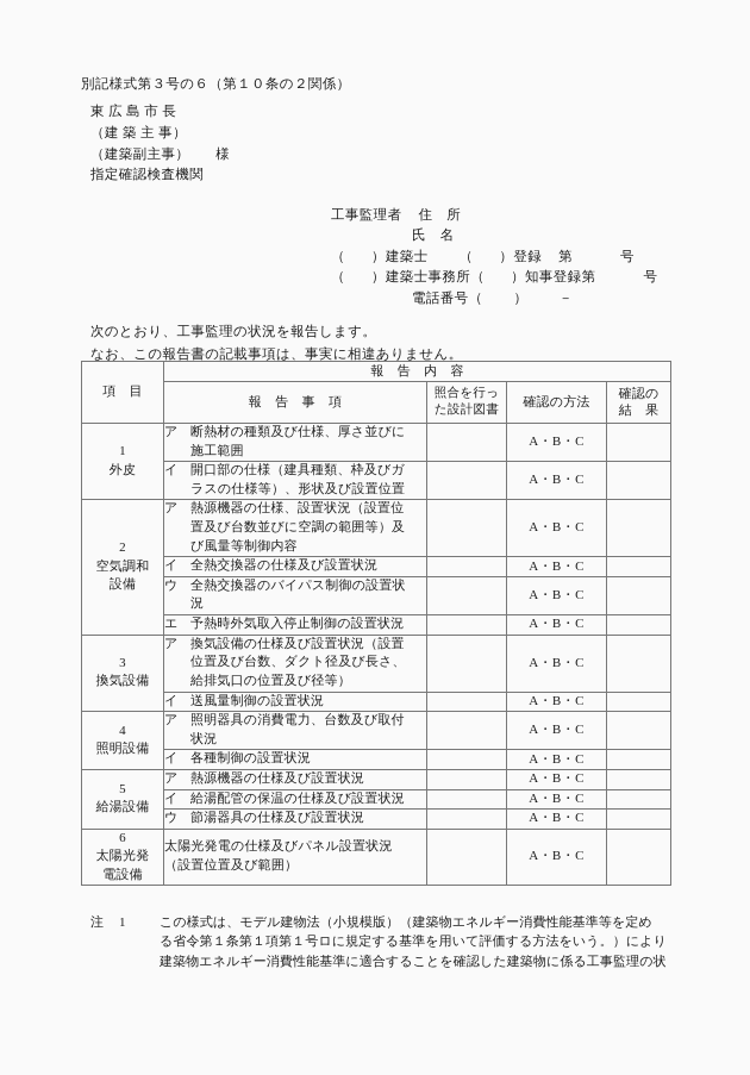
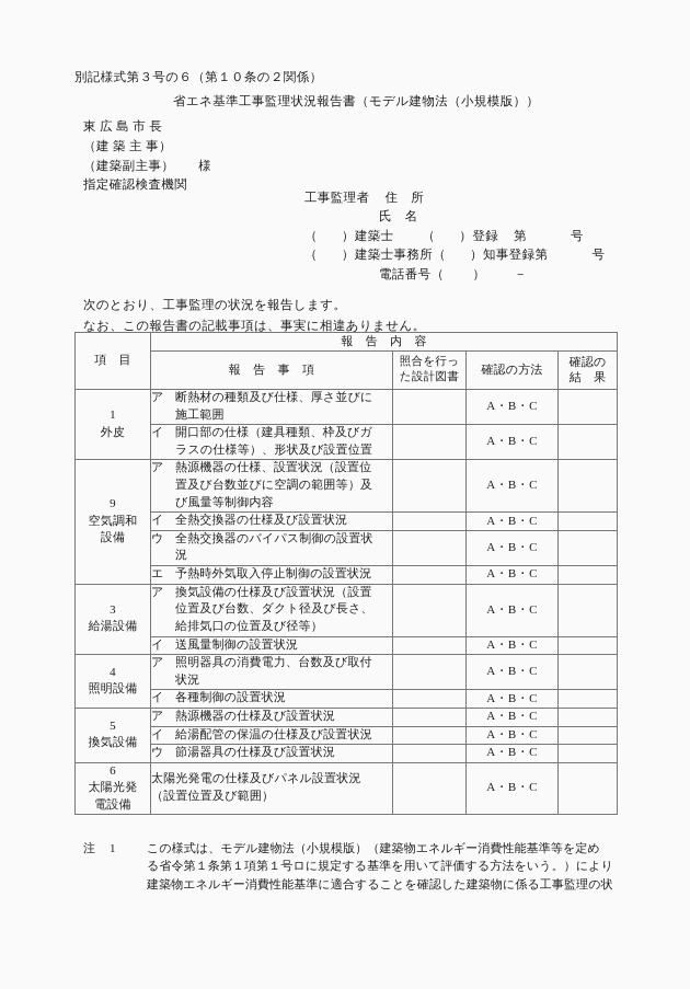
  別記様式第３号の６（第１０条の２関係）
+ 省エネ基準工事監理状況報告書（モデル建物法（小規模版））
  東 広 島 市 長
  （建 築 主 事）
  （建築副主事） 様
  指定確認検査機関
  工事監理者 住 所
  氏 名
  （ ）建築士 （ ）登録 第 号
  （ ）建築士事務所（ ）知事登録第 号
  電話番号（ ） －
  次のとおり、工事監理の状況を報告します。
  なお、この報告書の記載事項は、事実に相違ありません。
  項 目	報 告 内 容
  報 告 事 項	照合を行った設計図書	確認の方法	確認の結 果
  1外皮	ア 断熱材の種類及び仕様、厚さ並びに施工範囲		A・B・C
  イ 開口部の仕様（建具種類、枠及びガラスの仕様等）、形状及び設置位置		A・B・C
- 2空気調和設備	ア 熱源機器の仕様、設置状況（設置位置及び台数並びに空調の範囲等）及び風量等制御内容		A・B・C
+ 9空気調和設備	ア 熱源機器の仕様、設置状況（設置位置及び台数並びに空調の範囲等）及び風量等制御内容		A・B・C
  イ 全熱交換器の仕様及び設置状況		A・B・C
  ウ 全熱交換器のバイパス制御の設置状況		A・B・C
  エ 予熱時外気取入停止制御の設置状況		A・B・C
- 3換気設備	ア 換気設備の仕様及び設置状況（設置位置及び台数、ダクト径及び長さ、給排気口の位置及び径等）		A・B・C
+ 3給湯設備	ア 換気設備の仕様及び設置状況（設置位置及び台数、ダクト径及び長さ、給排気口の位置及び径等）		A・B・C
  イ 送風量制御の設置状況		A・B・C
  4照明設備	ア 照明器具の消費電力、台数及び取付状況		A・B・C
  イ 各種制御の設置状況		A・B・C
- 5給湯設備	ア 熱源機器の仕様及び設置状況		A・B・C
+ 5換気設備	ア 熱源機器の仕様及び設置状況		A・B・C
  イ 給湯配管の保温の仕様及び設置状況		A・B・C
  ウ 節湯器具の仕様及び設置状況		A・B・C
  6太陽光発電設備	太陽光発電の仕様及びパネル設置状況（設置位置及び範囲）		A・B・C
  注 1 この様式は、モデル建物法（小規模版）（建築物エネルギー消費性能基準等を定め
  る省令第１条第１項第１号ロに規定する基準を用いて評価する方法をいう。）により
  建築物エネルギー消費性能基準に適合することを確認した建築物に係る工事監理の状
